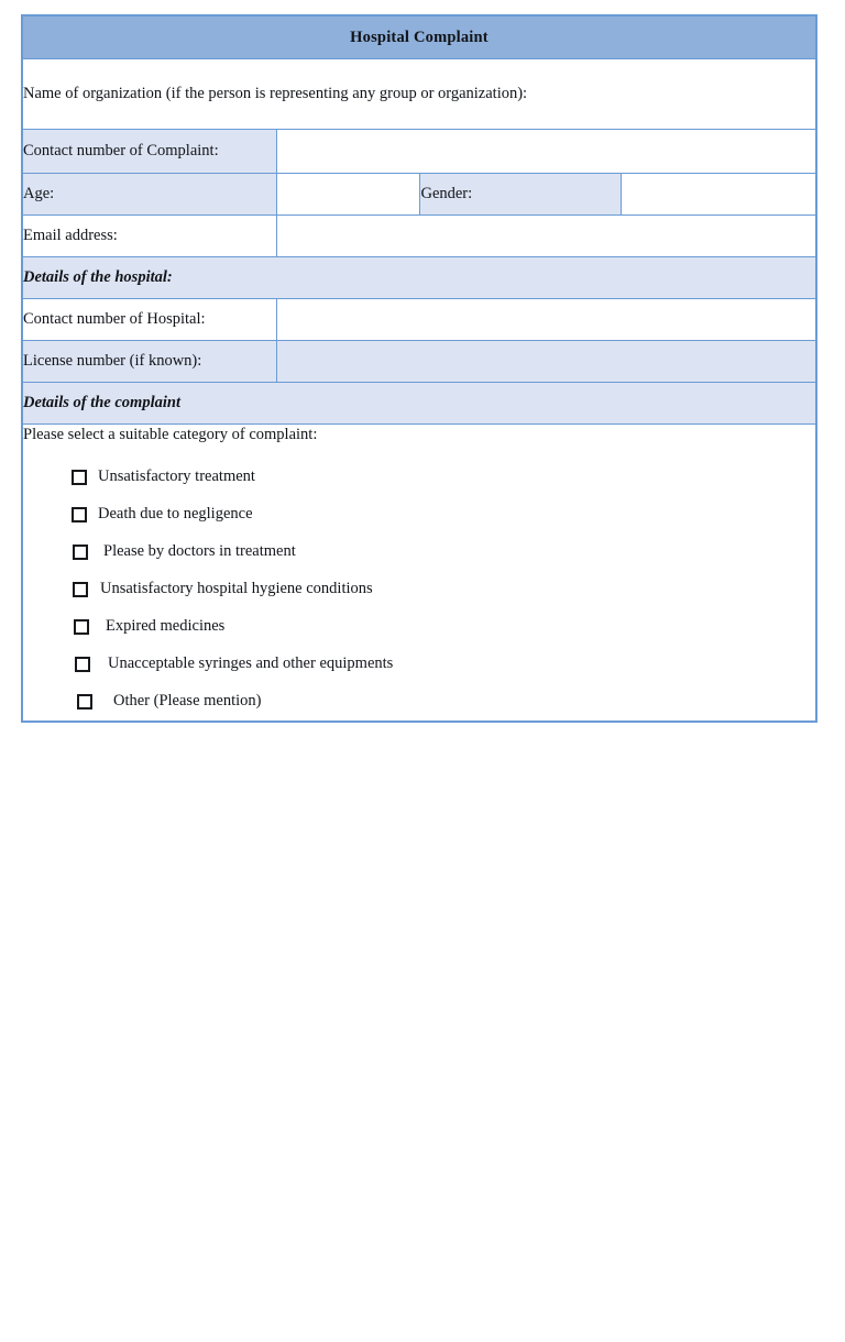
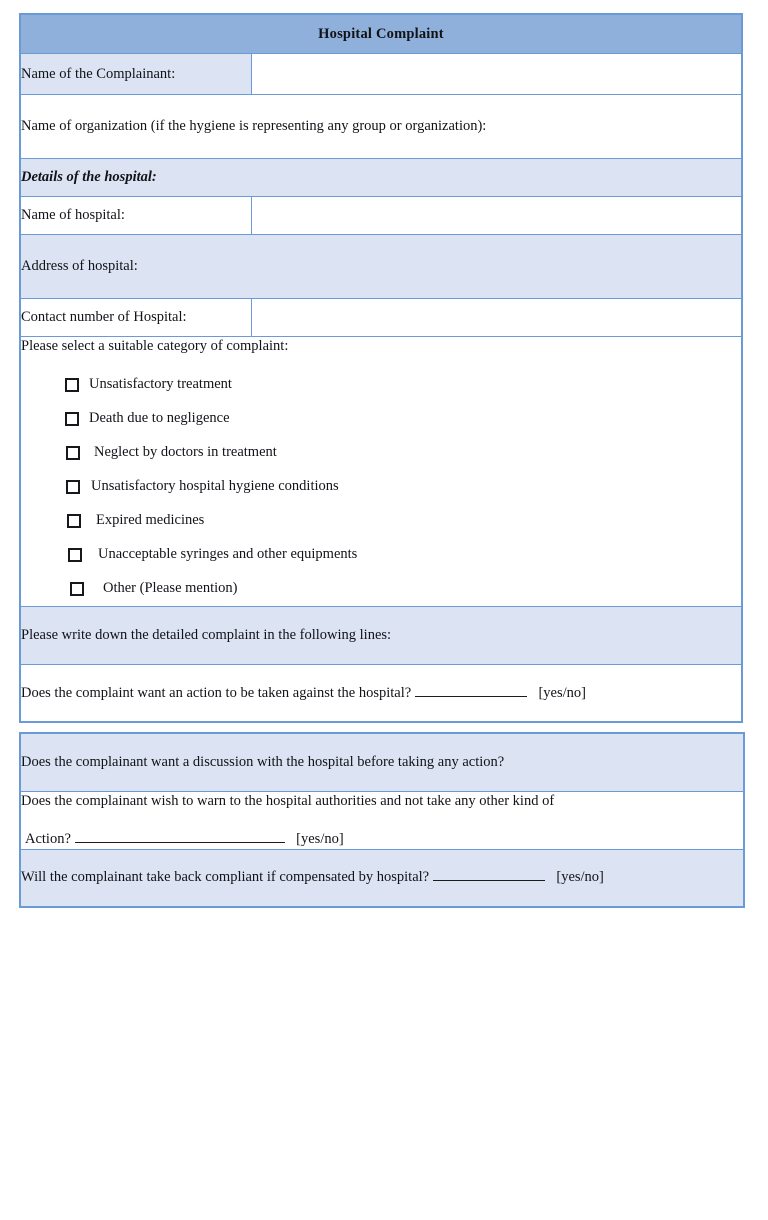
  Hospital Complaint
+ Name of the Complainant:
- Name of organization (if the person is representing any group or organization):
+ Name of organization (if the hygiene is representing any group or organization):
- Contact number of Complaint:
- Age:		Gender:
- Email address:
  Details of the hospital:
+ Name of hospital:
+ Address of hospital:
  Contact number of Hospital:
- License number (if known):
- Details of the complaint
- Please select a suitable category of complaint: Unsatisfactory treatmentDeath due to negligencePlease by doctors in treatmentUnsatisfactory hospital hygiene conditionsExpired medicinesUnacceptable syringes and other equipmentsOther (Please mention)
+ Please select a suitable category of complaint: Unsatisfactory treatmentDeath due to negligenceNeglect by doctors in treatmentUnsatisfactory hospital hygiene conditionsExpired medicinesUnacceptable syringes and other equipmentsOther (Please mention)
+ Please write down the detailed complaint in the following lines:
+ Does the complaint want an action to be taken against the hospital? [yes/no]
+ Does the complainant want a discussion with the hospital before taking any action?
+ Does the complainant wish to warn to the hospital authorities and not take any other kind of Action? [yes/no]
+ Will the complainant take back compliant if compensated by hospital? [yes/no]
